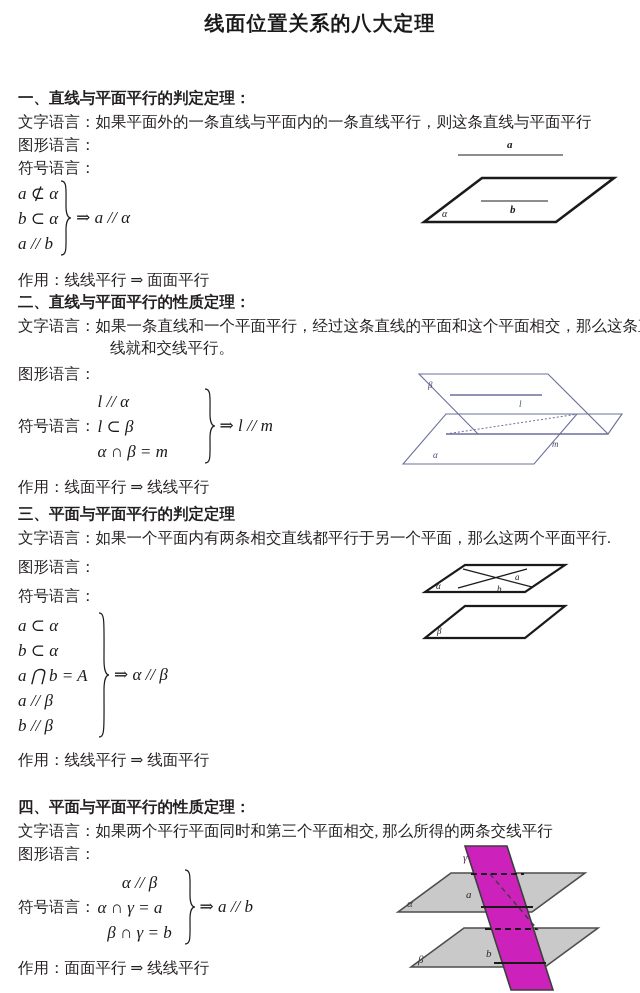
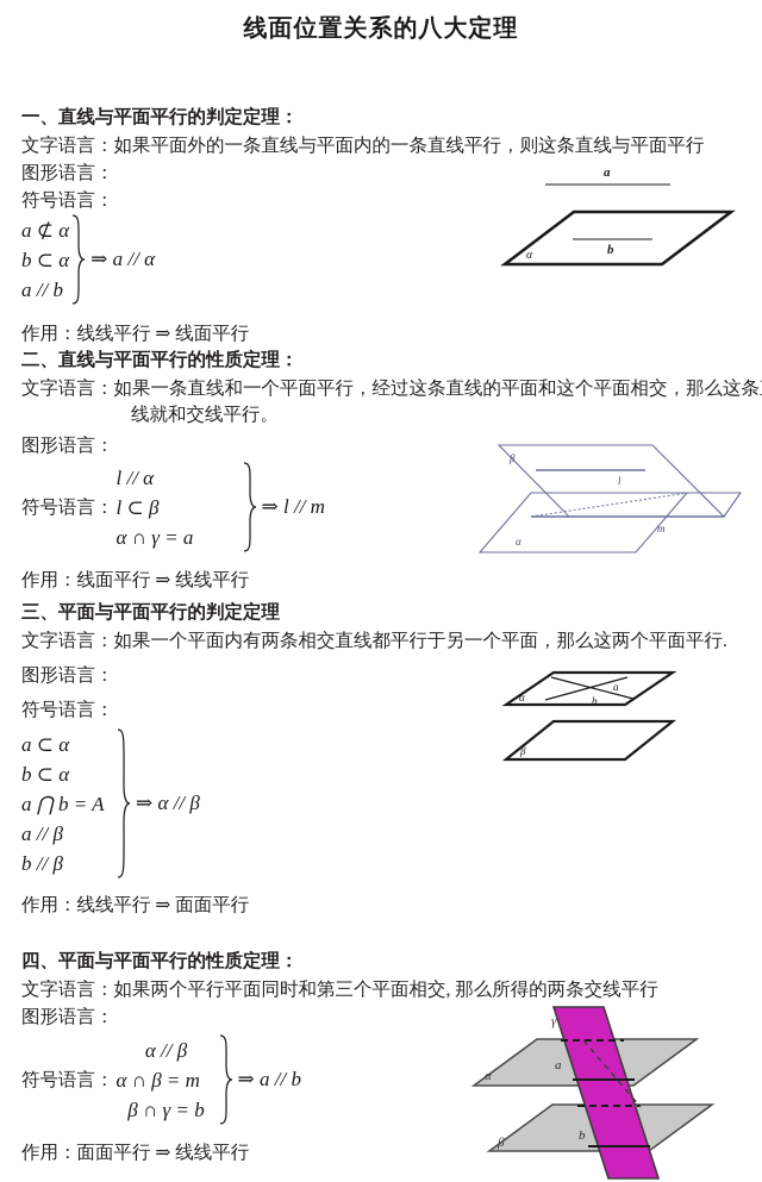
  线面位置关系的八大定理
  一、直线与平面平行的判定定理：
  文字语言：如果平面外的一条直线与平面内的一条直线平行，则这条直线与平面平行
  图形语言：
  符号语言：
  a ⊄ α
  b ⊂ α
  a // b
  ⇒ a // α
- 作用：线线平行 ⇒ 面面平行
+ 作用：线线平行 ⇒ 线面平行
  a
  b
  α
  二、直线与平面平行的性质定理：
  文字语言：如果一条直线和一个平面平行，经过这条直线的平面和这个平面相交，那么这条
  线就和交线平行。
  图形语言：
  符号语言：
  l // α
  l ⊂ β
- α ∩ β = m
+ α ∩ γ = a
  ⇒ l // m
  作用：线面平行 ⇒ 线线平行
  β
  l
  α
  m
  三、平面与平面平行的判定定理
  文字语言：如果一个平面内有两条相交直线都平行于另一个平面，那么这两个平面平行.
  图形语言：
  符号语言：
  a ⊂ α
  b ⊂ α
  a ⋂ b = A
  a // β
  b // β
  ⇒ α // β
- 作用：线线平行 ⇒ 线面平行
+ 作用：线线平行 ⇒ 面面平行
  α
  a
  b
  β
  四、平面与平面平行的性质定理：
  文字语言：如果两个平行平面同时和第三个平面相交, 那么所得的两条交线平行
  图形语言：
  符号语言：
  α // β
- α ∩ γ = a
+ α ∩ β = m
  β ∩ γ = b
  ⇒ a // b
  作用：面面平行 ⇒ 线线平行
  γ
  α
  a
  β
  b
